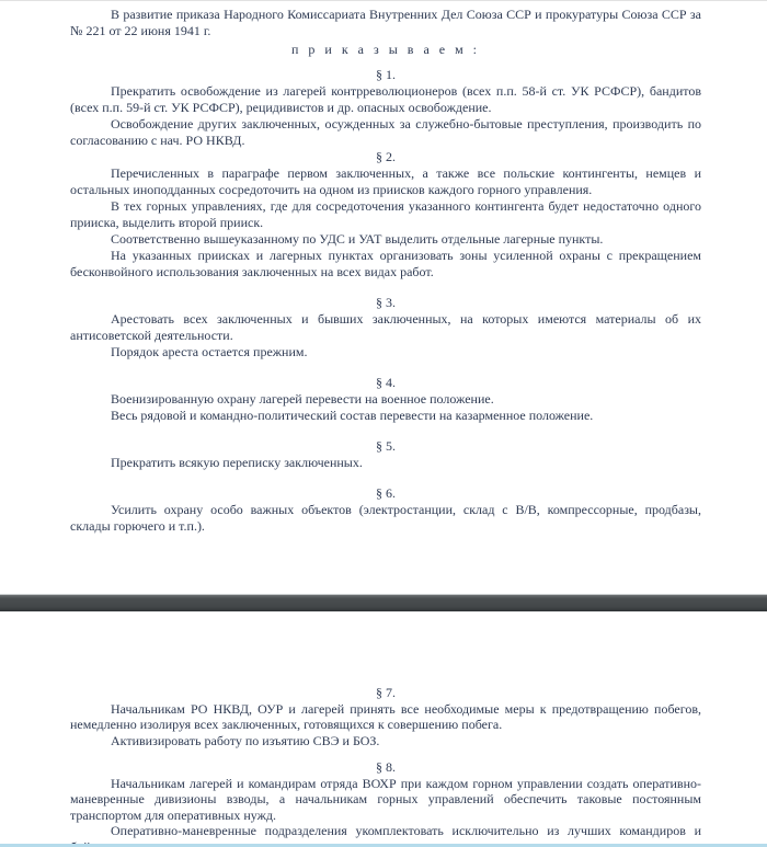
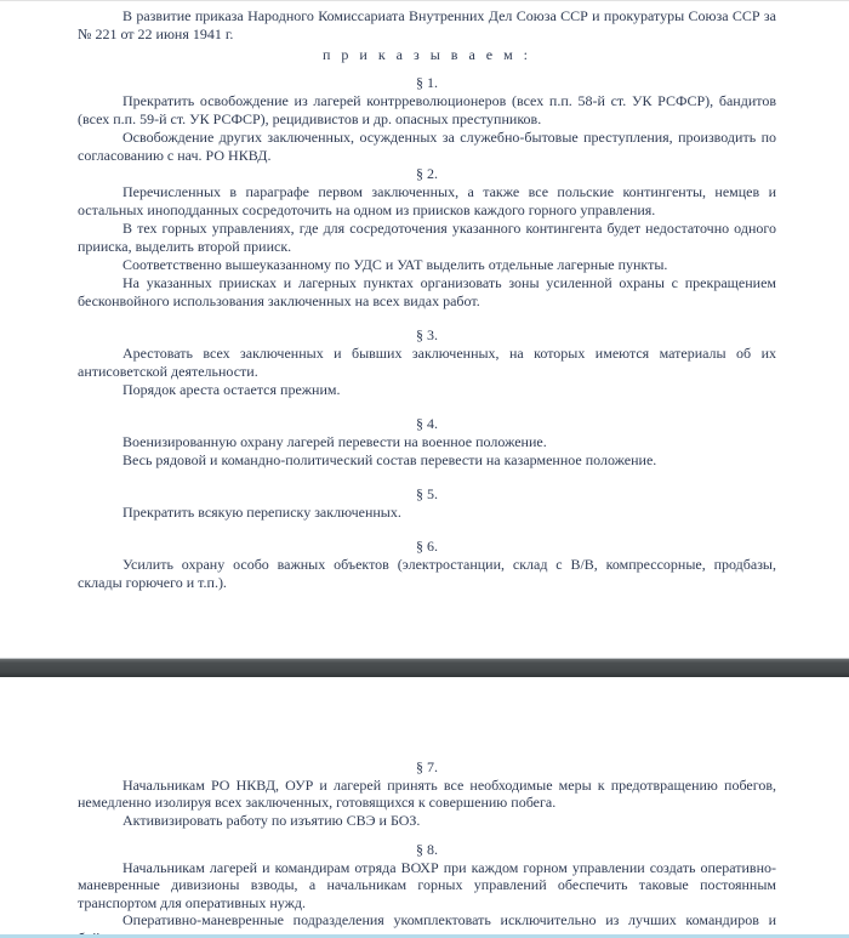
  В развитие приказа Народного Комиссариата Внутренних Дел Союза ССР и прокуратуры Союза ССР за № 221 от 22 июня 1941 г.
  п р и к а з ы в а е м :
  § 1.
- Прекратить освобождение из лагерей контрреволюционеров (всех п.п. 58-й ст. УК РСФСР), бандитов (всех п.п. 59-й ст. УК РСФСР), рецидивистов и др. опасных освобождение.
+ Прекратить освобождение из лагерей контрреволюционеров (всех п.п. 58-й ст. УК РСФСР), бандитов (всех п.п. 59-й ст. УК РСФСР), рецидивистов и др. опасных преступников.
  Освобождение других заключенных, осужденных за служебно-бытовые преступления, производить по согласованию с нач. РО НКВД.
  § 2.
  Перечисленных в параграфе первом заключенных, а также все польские контингенты, немцев и остальных иноподданных сосредоточить на одном из приисков каждого горного управления.
  В тех горных управлениях, где для сосредоточения указанного контингента будет недостаточно одного прииска, выделить второй прииск.
  Соответственно вышеуказанному по УДС и УАТ выделить отдельные лагерные пункты.
  На указанных приисках и лагерных пунктах организовать зоны усиленной охраны с прекращением бесконвойного использования заключенных на всех видах работ.
  § 3.
  Арестовать всех заключенных и бывших заключенных, на которых имеются материалы об их антисоветской деятельности.
  Порядок ареста остается прежним.
  § 4.
  Военизированную охрану лагерей перевести на военное положение.
  Весь рядовой и командно-политический состав перевести на казарменное положение.
  § 5.
  Прекратить всякую переписку заключенных.
  § 6.
  Усилить охрану особо важных объектов (электростанции, склад с В/В, компрессорные, продбазы, склады горючего и т.п.).
  § 7.
  Начальникам РО НКВД, ОУР и лагерей принять все необходимые меры к предотвращению побегов, немедленно изолируя всех заключенных, готовящихся к совершению побега.
  Активизировать работу по изъятию СВЭ и БОЗ.
  § 8.
  Начальникам лагерей и командирам отряда ВОХР при каждом горном управлении создать оперативно-маневренные дивизионы взводы, а начальникам горных управлений обеспечить таковые постоянным транспортом для оперативных нужд.
  Оперативно-маневренные подразделения укомплектовать исключительно из лучших командиров и
